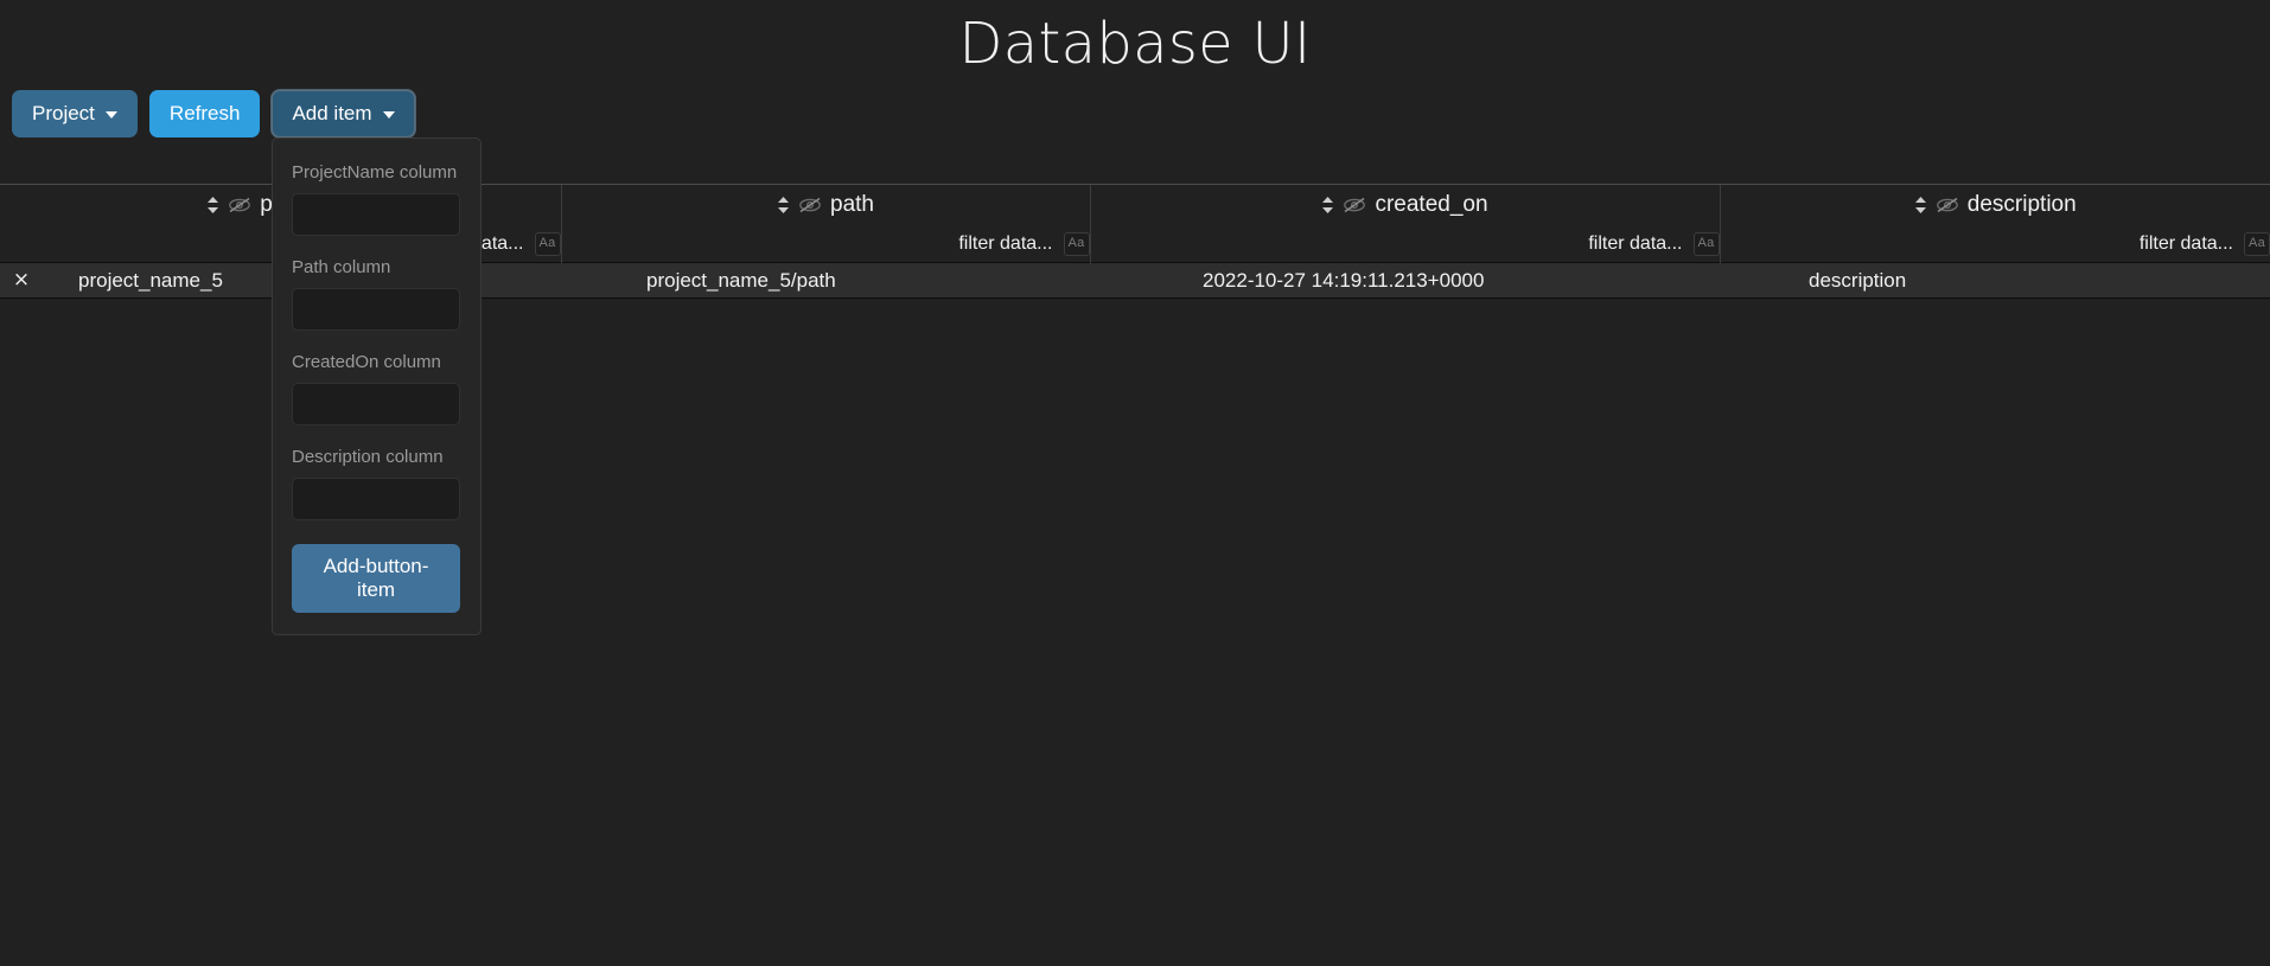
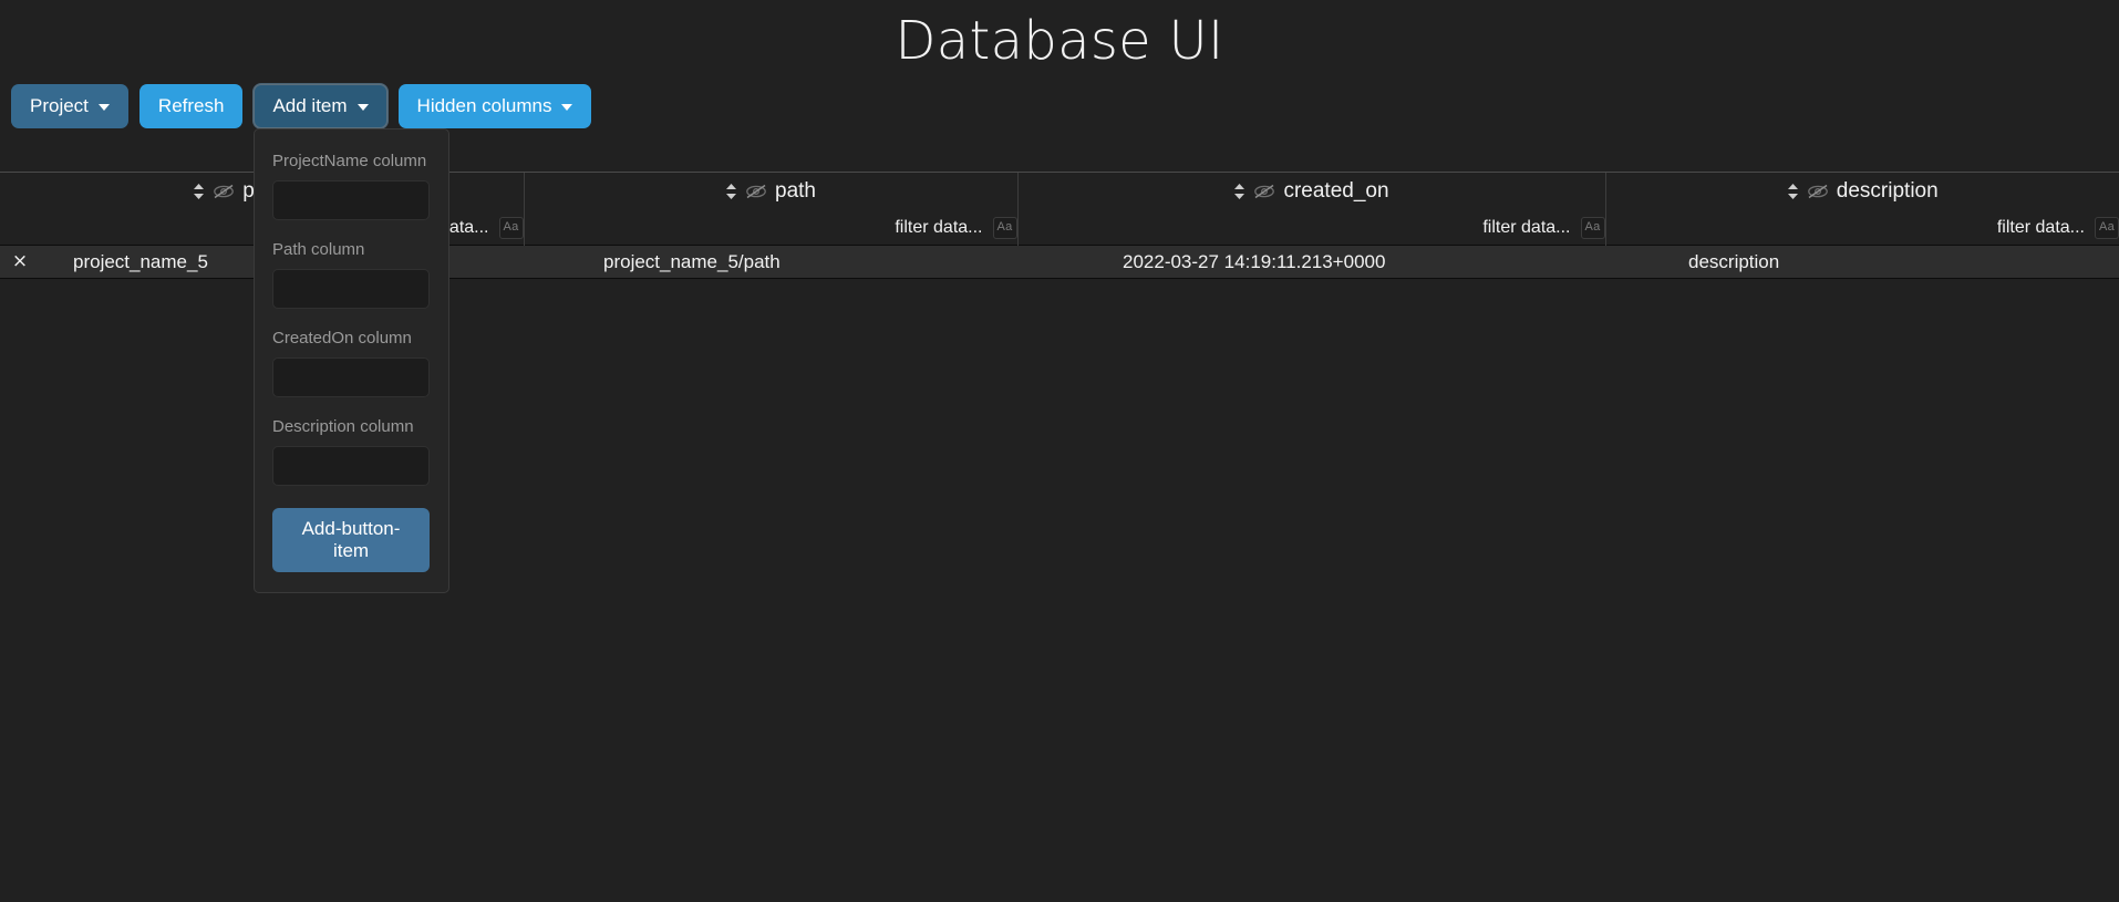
  Database UI
  Project
  Refresh
  Add item
+ Hidden columns
  ProjectName column
  Path column
  CreatedOn column
  Description column
  Add-button-item
  	p ata... Aa	path filter data... Aa	created_on filter data... Aa	description filter data... Aa
- ×	project_name_5	project_name_5/path	2022-10-27 14:19:11.213+0000	description
+ ×	project_name_5	project_name_5/path	2022-03-27 14:19:11.213+0000	description
